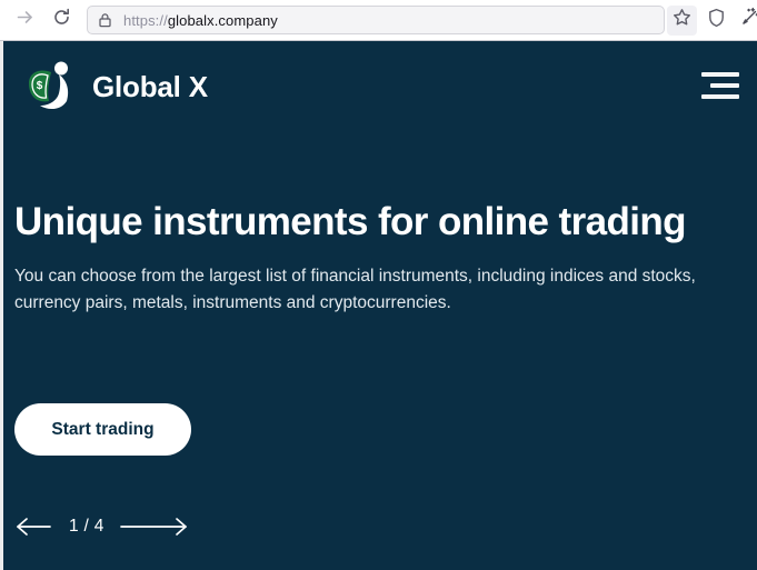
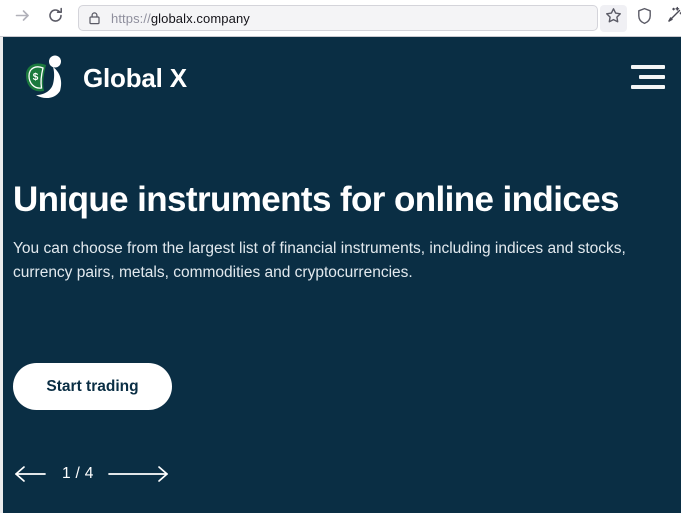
  https://globalx.company
  $
  Global X
- Unique instruments for online trading
+ Unique instruments for online indices
- You can choose from the largest list of financial instruments, including indices and stocks, currency pairs, metals, instruments and cryptocurrencies.
+ You can choose from the largest list of financial instruments, including indices and stocks, currency pairs, metals, commodities and cryptocurrencies.
  Start trading
  1 / 4
